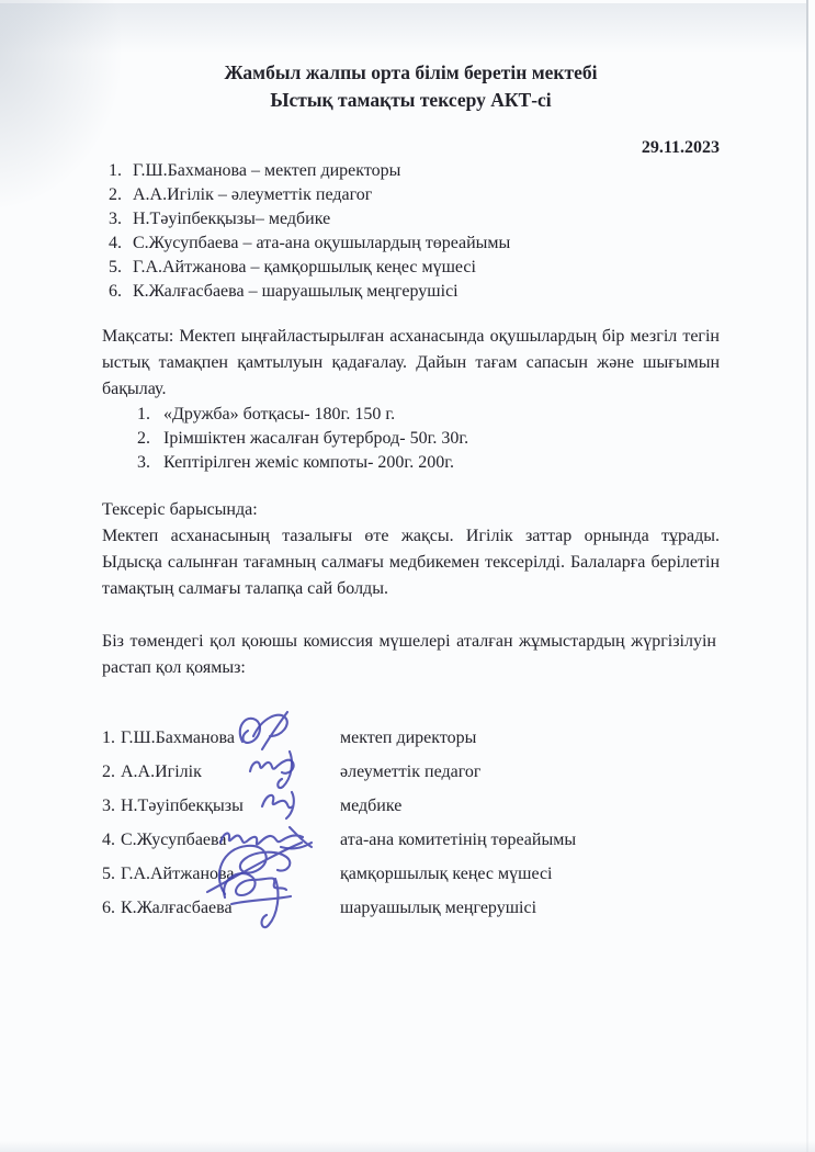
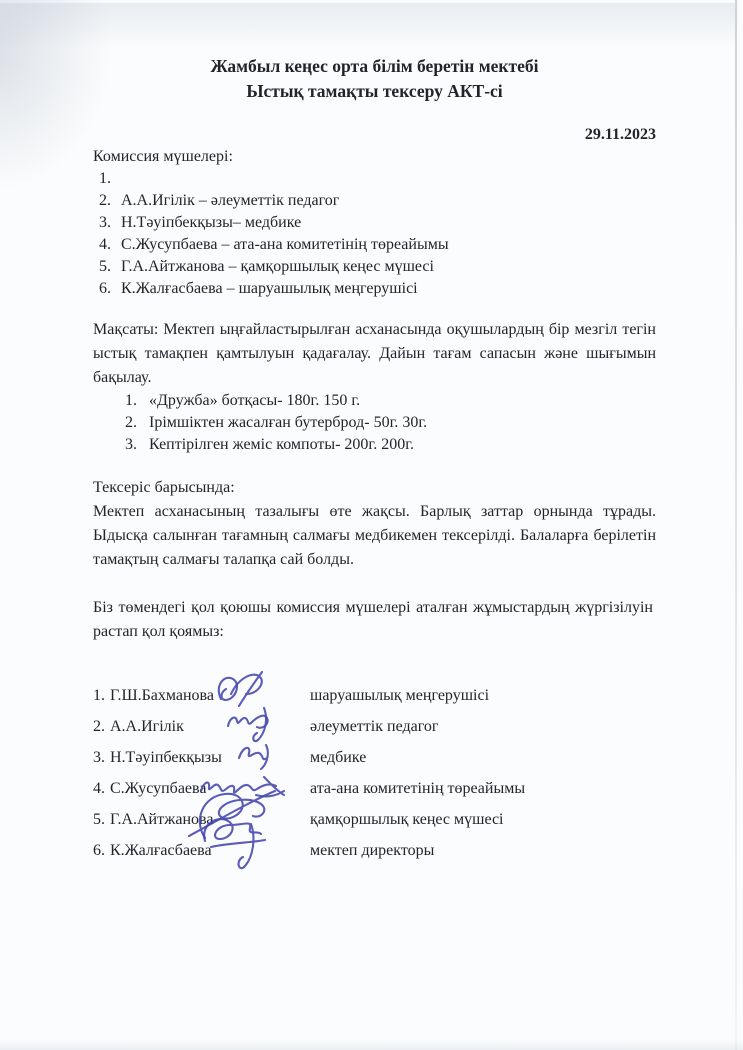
- Жамбыл жалпы орта білім беретін мектебі
+ Жамбыл кеңес орта білім беретін мектебі
  Ыстық тамақты тексеру АКТ-сі
  29.11.2023
+ Комиссия мүшелері:
  1.
- Г.Ш.Бахманова – мектеп директоры
  2.
  А.А.Игілік – әлеуметтік педагог
  3.
  Н.Тәуіпбекқызы– медбике
  4.
- С.Жусупбаева – ата-ана оқушылардың төреайымы
+ С.Жусупбаева – ата-ана комитетінің төреайымы
  5.
  Г.А.Айтжанова – қамқоршылық кеңес мүшесі
  6.
  К.Жалғасбаева – шаруашылық меңгерушісі
  Мақсаты: Мектеп ыңғайластырылған асханасында оқушылардың бір мезгіл тегін ыстық тамақпен қамтылуын қадағалау. Дайын тағам сапасын және шығымын бақылау.
  1.
  «Дружба» ботқасы- 180г. 150 г.
  2.
  Ірімшіктен жасалған бутерброд- 50г. 30г.
  3.
  Кептірілген жеміс компоты- 200г. 200г.
  Тексеріс барысында:
- Мектеп асханасының тазалығы өте жақсы. Игілік заттар орнында тұрады. Ыдысқа салынған тағамның салмағы медбикемен тексерілді. Балаларға берілетін тамақтың салмағы талапқа сай болды.
+ Мектеп асханасының тазалығы өте жақсы. Барлық заттар орнында тұрады. Ыдысқа салынған тағамның салмағы медбикемен тексерілді. Балаларға берілетін тамақтың салмағы талапқа сай болды.
  Біз төмендегі қол қоюшы комиссия мүшелері аталған жұмыстардың жүргізілуін растап қол қоямыз:
  1.
  Г.Ш.Бахманова
- мектеп директоры
+ шаруашылық меңгерушісі
  2.
  А.А.Игілік
  әлеуметтік педагог
  3.
  Н.Тәуіпбекқызы
  медбике
  4.
  С.Жусупбаева
  ата-ана комитетінің төреайымы
  5.
  Г.А.Айтжанова
  қамқоршылық кеңес мүшесі
  6.
  К.Жалғасбаева
- шаруашылық меңгерушісі
+ мектеп директоры
